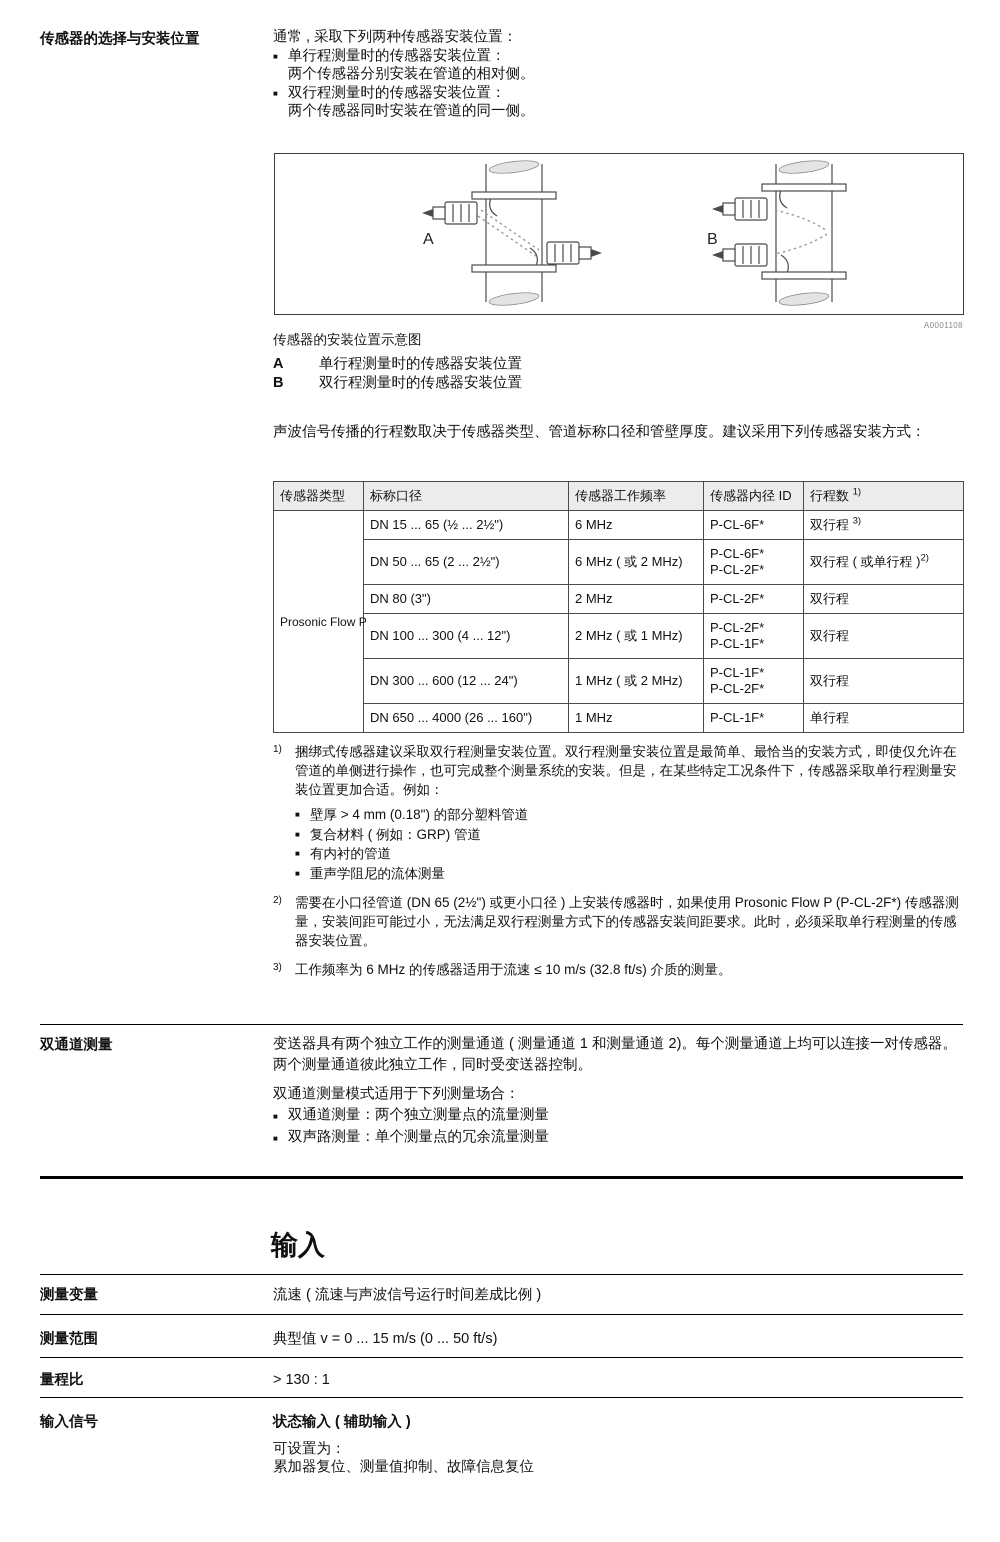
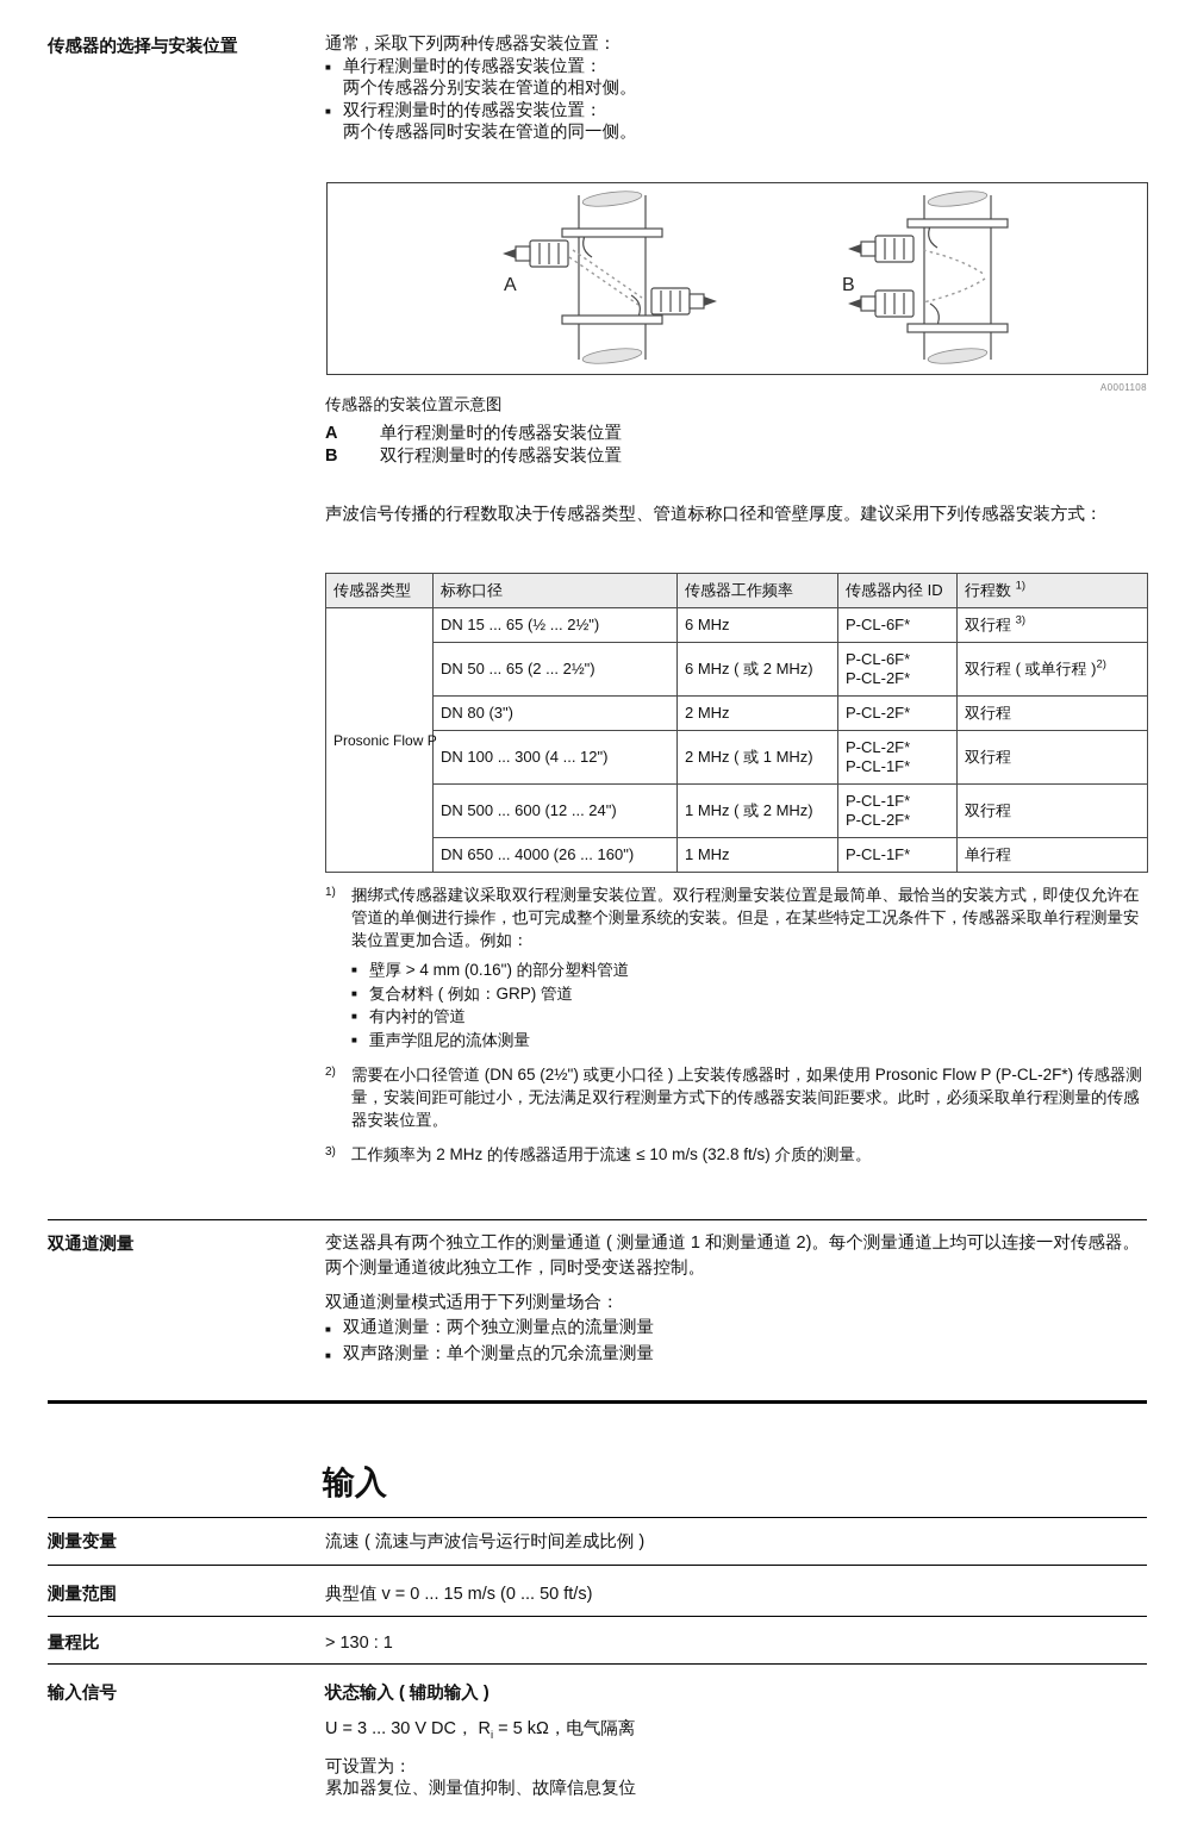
  传感器的选择与安装位置
  通常 , 采取下列两种传感器安装位置：
  ■
  单行程测量时的传感器安装位置：
  两个传感器分别安装在管道的相对侧。
  ■
  双行程测量时的传感器安装位置：
  两个传感器同时安装在管道的同一侧。
  A
  B
  A0001108
  传感器的安装位置示意图
  A 单行程测量时的传感器安装位置
  B 双行程测量时的传感器安装位置
  声波信号传播的行程数取决于传感器类型、管道标称口径和管壁厚度。建议采用下列传感器安装方式：
  传感器类型	标称口径	传感器工作频率	传感器内径 ID	行程数 1)
  Prosonic Flow P	DN 15 ... 65 (½ ... 2½")	6 MHz	P-CL-6F*	双行程 3)
  DN 50 ... 65 (2 ... 2½")	6 MHz ( 或 2 MHz)	P-CL-6F*P-CL-2F*	双行程 ( 或单行程 )2)
  DN 80 (3")	2 MHz	P-CL-2F*	双行程
  DN 100 ... 300 (4 ... 12")	2 MHz ( 或 1 MHz)	P-CL-2F*P-CL-1F*	双行程
- DN 300 ... 600 (12 ... 24")	1 MHz ( 或 2 MHz)	P-CL-1F*P-CL-2F*	双行程
+ DN 500 ... 600 (12 ... 24")	1 MHz ( 或 2 MHz)	P-CL-1F*P-CL-2F*	双行程
  DN 650 ... 4000 (26 ... 160")	1 MHz	P-CL-1F*	单行程
  1)
  捆绑式传感器建议采取双行程测量安装位置。双行程测量安装位置是最简单、最恰当的安装方式，即使仅允许在管道的单侧进行操作，也可完成整个测量系统的安装。但是，在某些特定工况条件下，传感器采取单行程测量安装位置更加合适。例如：
  ■
- 壁厚 > 4 mm (0.18") 的部分塑料管道
+ 壁厚 > 4 mm (0.16") 的部分塑料管道
  ■
  复合材料 ( 例如：GRP) 管道
  ■
  有内衬的管道
  ■
  重声学阻尼的流体测量
  2)
  需要在小口径管道 (DN 65 (2½") 或更小口径 ) 上安装传感器时，如果使用 Prosonic Flow P (P-CL-2F*) 传感器测量，安装间距可能过小，无法满足双行程测量方式下的传感器安装间距要求。此时，必须采取单行程测量的传感器安装位置。
  3)
- 工作频率为 6 MHz 的传感器适用于流速 ≤ 10 m/s (32.8 ft/s) 介质的测量。
+ 工作频率为 2 MHz 的传感器适用于流速 ≤ 10 m/s (32.8 ft/s) 介质的测量。
  双通道测量
  变送器具有两个独立工作的测量通道 ( 测量通道 1 和测量通道 2)。每个测量通道上均可以连接一对传感器。两个测量通道彼此独立工作，同时受变送器控制。
  双通道测量模式适用于下列测量场合：
  ■
  双通道测量：两个独立测量点的流量测量
  ■
  双声路测量：单个测量点的冗余流量测量
  输入
  测量变量
  流速 ( 流速与声波信号运行时间差成比例 )
  测量范围
  典型值 v = 0 ... 15 m/s (0 ... 50 ft/s)
  量程比
  > 130 : 1
  输入信号
  状态输入 ( 辅助输入 )
+ U = 3 ... 30 V DC， Ri = 5 kΩ，电气隔离
  可设置为：
  累加器复位、测量值抑制、故障信息复位
